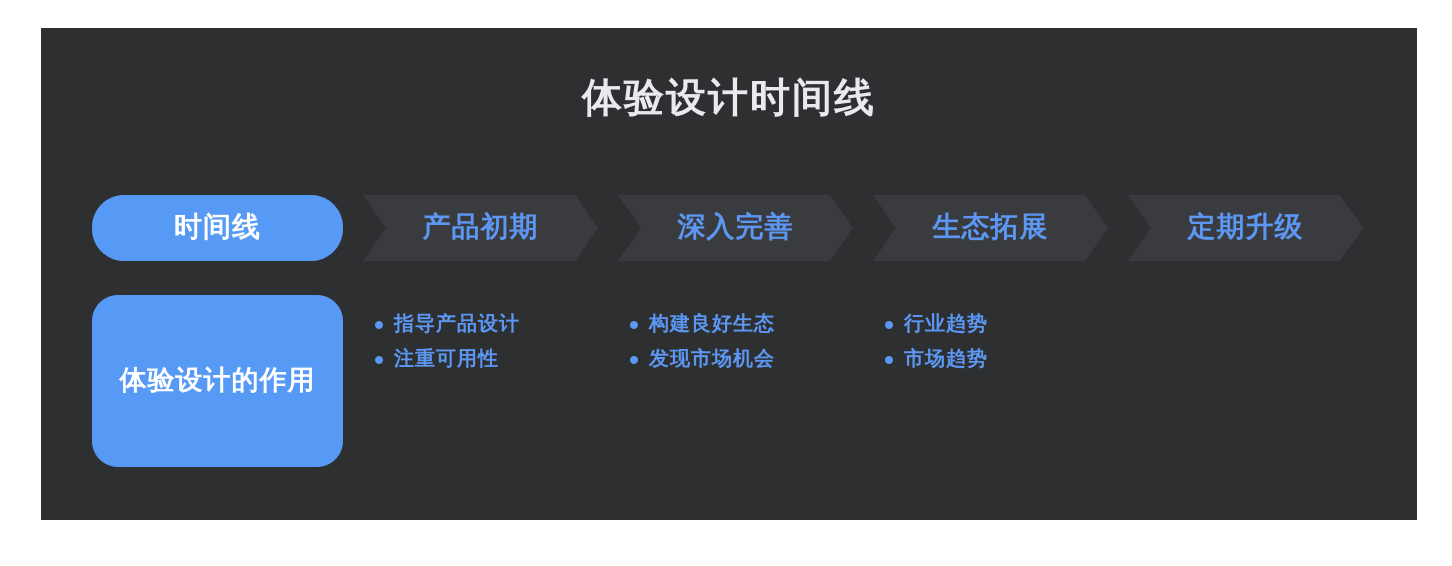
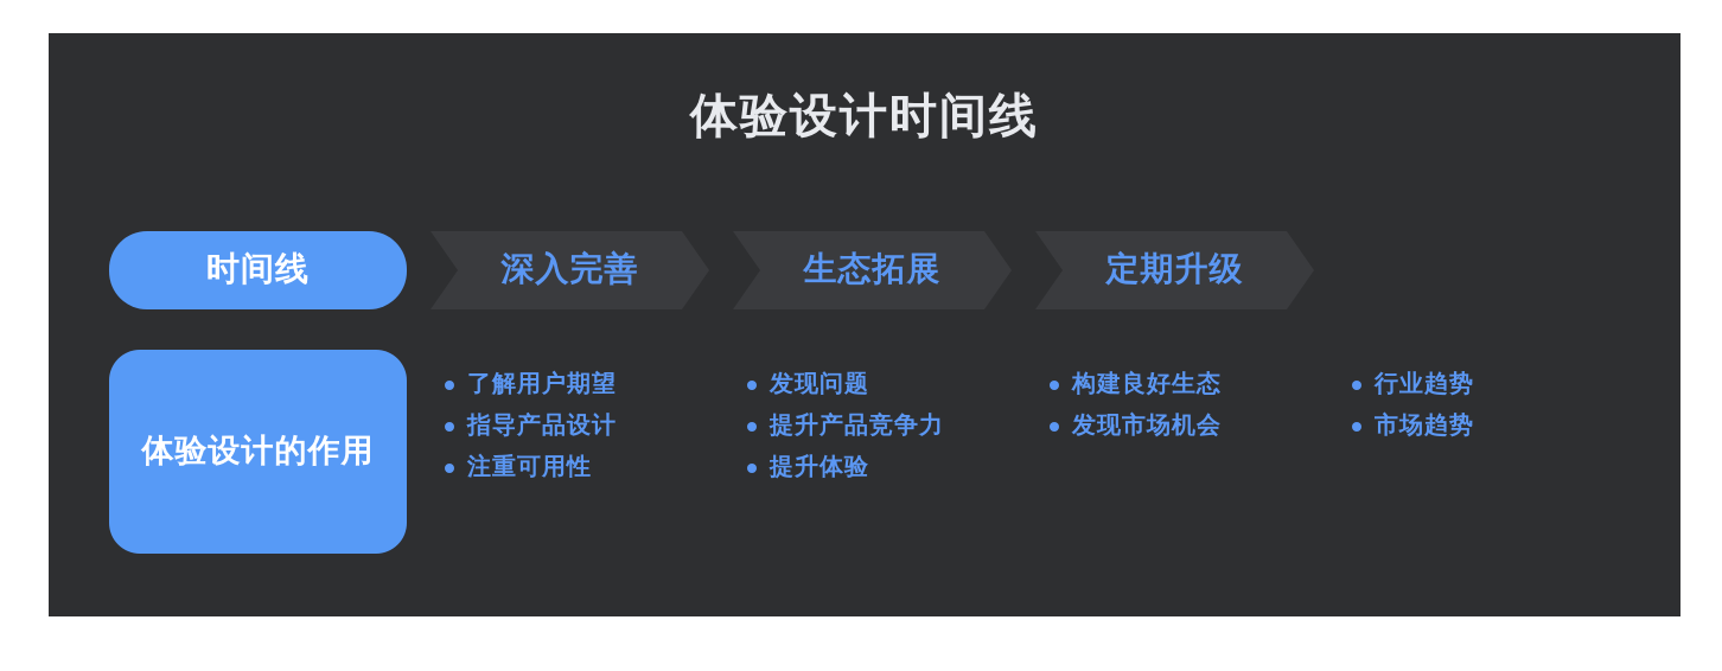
  体验设计时间线
  时间线
- 产品初期
  深入完善
  生态拓展
  定期升级
  体验设计的作用
+ 了解用户期望
  指导产品设计
  注重可用性
+ 发现问题
+ 提升产品竞争力
+ 提升体验
  构建良好生态
  发现市场机会
  行业趋势
  市场趋势
